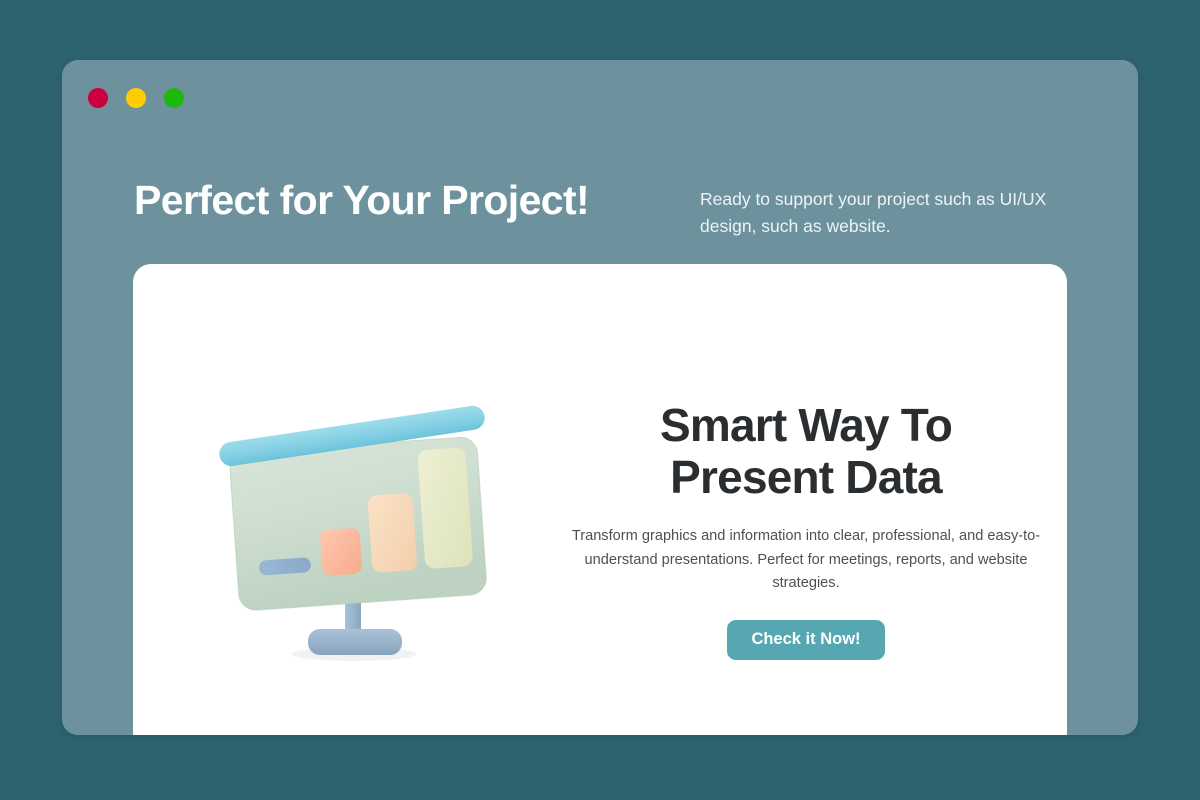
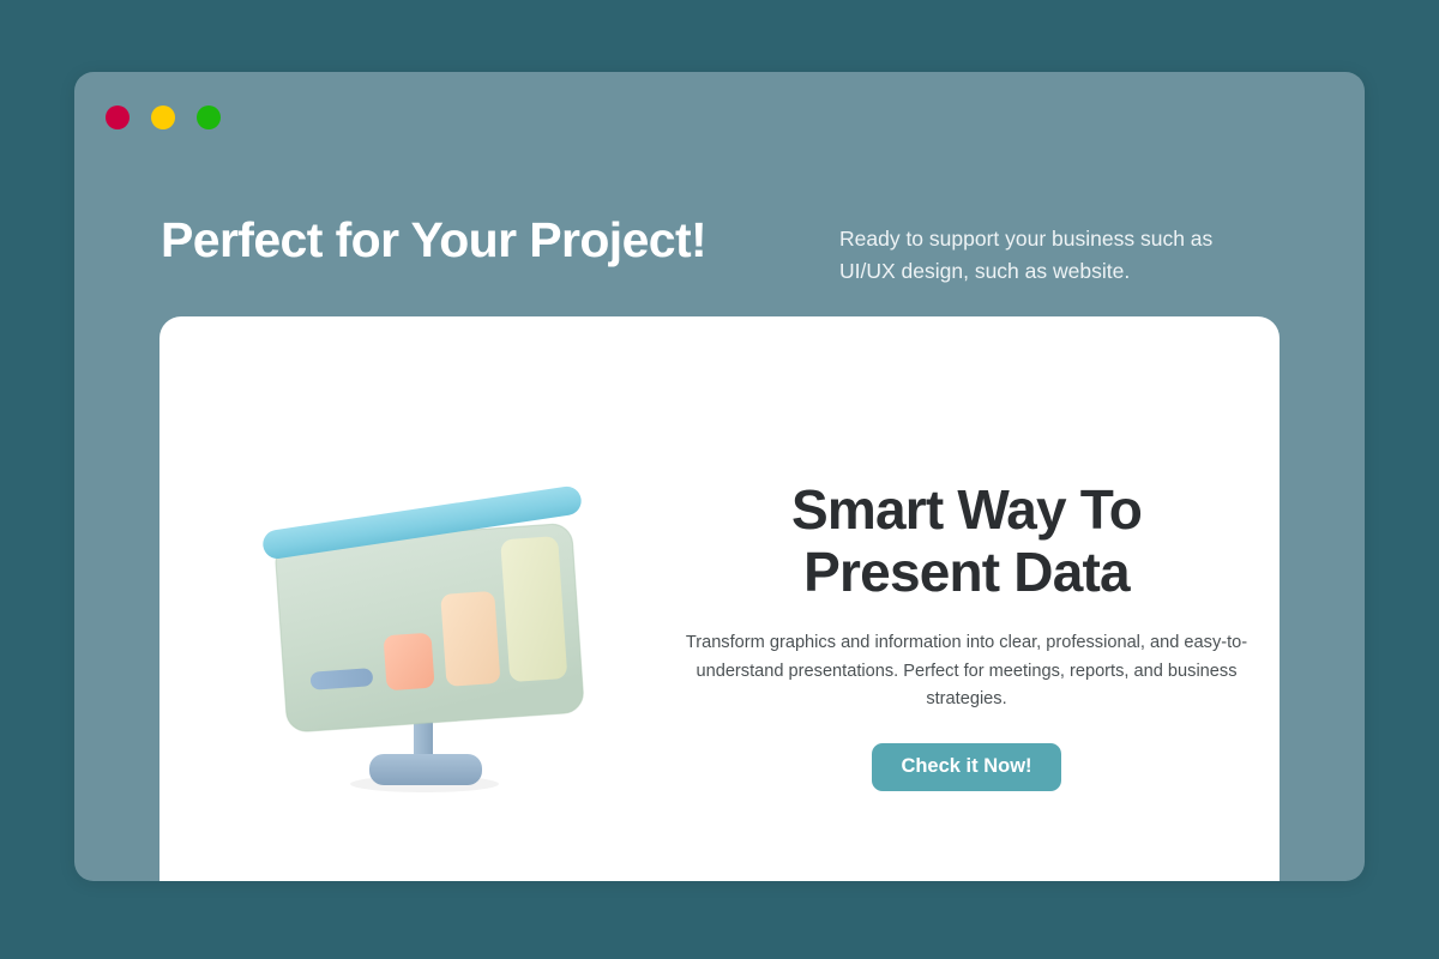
  Perfect for Your Project!
- Ready to support your project such as UI/UX design, such as website.
+ Ready to support your business such as UI/UX design, such as website.
  Smart Way To
  Present Data
- Transform graphics and information into clear, professional, and easy-to-understand presentations. Perfect for meetings, reports, and website strategies.
+ Transform graphics and information into clear, professional, and easy-to-understand presentations. Perfect for meetings, reports, and business strategies.
  Check it Now!
